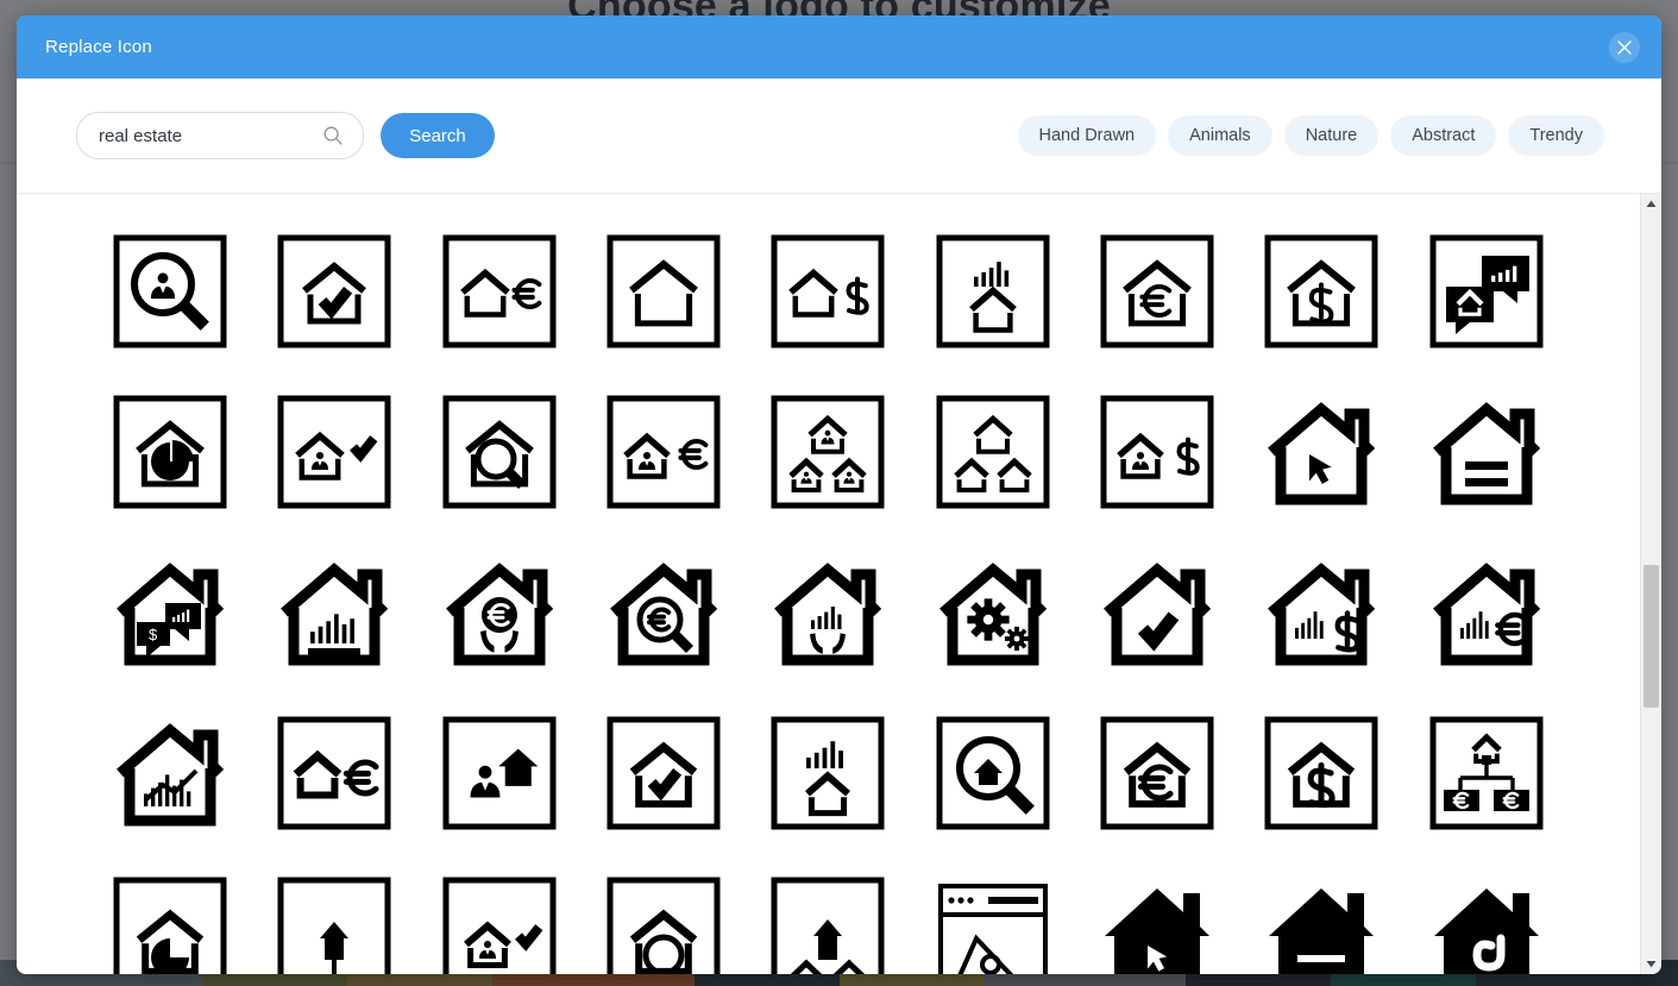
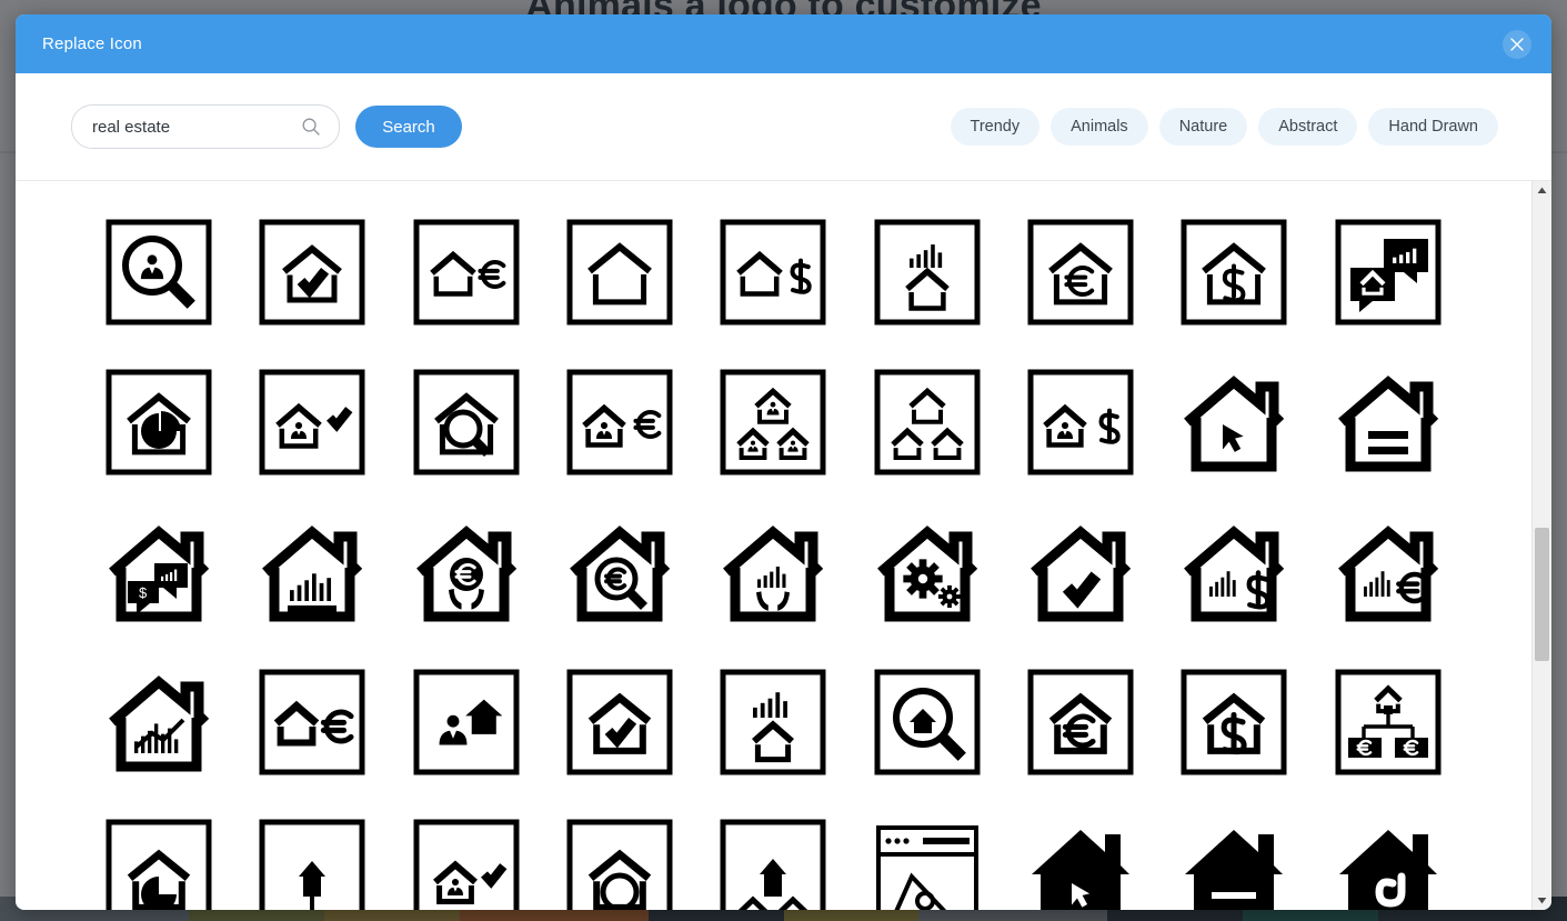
- Choose a logo to customize
+ Animals a logo to customize
  Replace Icon
  real estate
  Search
- Hand Drawn
+ Trendy
  Animals
  Nature
  Abstract
- Trendy
+ Hand Drawn
  $
